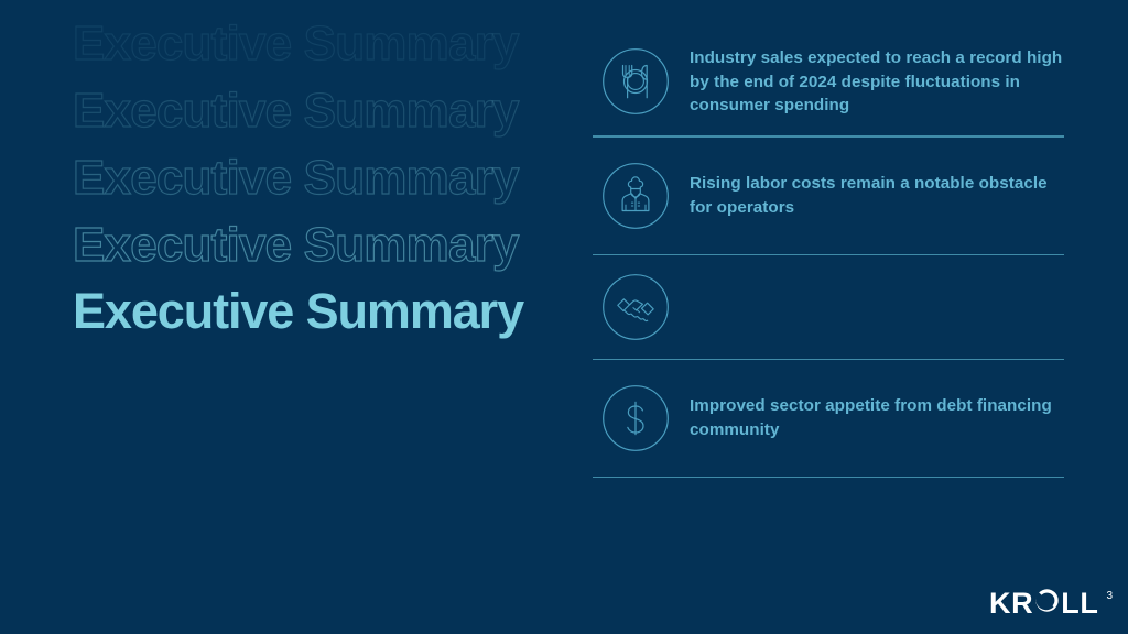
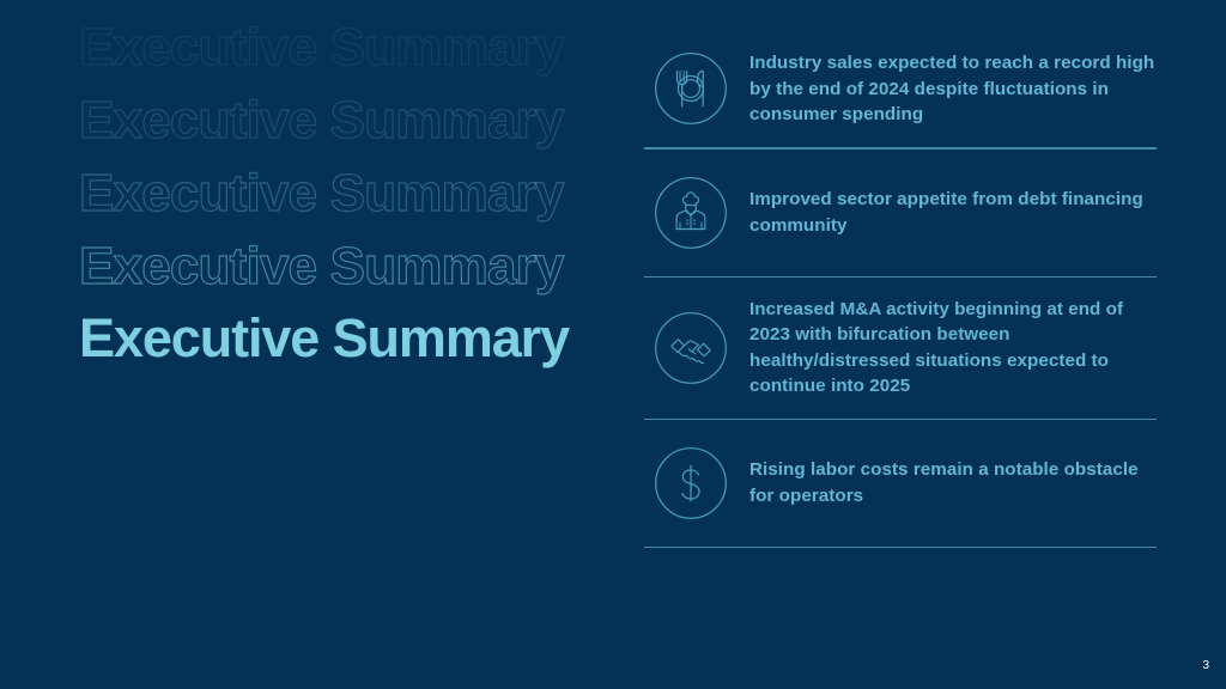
  Executive Summary
  Executive Summary
  Executive Summary
  Executive Summary
  Executive Summary
  Industry sales expected to reach a record high by the end of 2024 despite fluctuations in consumer spending
- Rising labor costs remain a notable obstacle for operators
+ Improved sector appetite from debt financing community
+ Increased M&A activity beginning at end of 2023 with bifurcation between healthy/distressed situations expected to continue into 2025
- Improved sector appetite from debt financing community
+ Rising labor costs remain a notable obstacle for operators
- KR
- LL
  3
